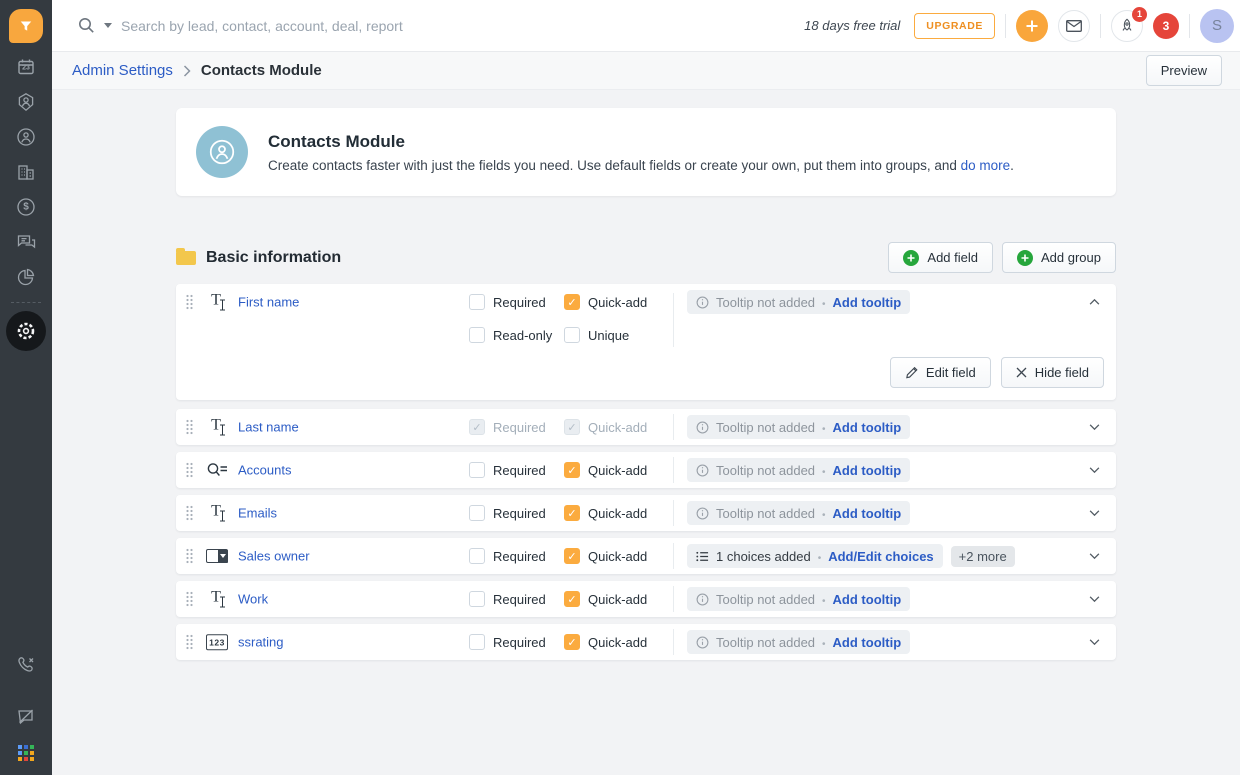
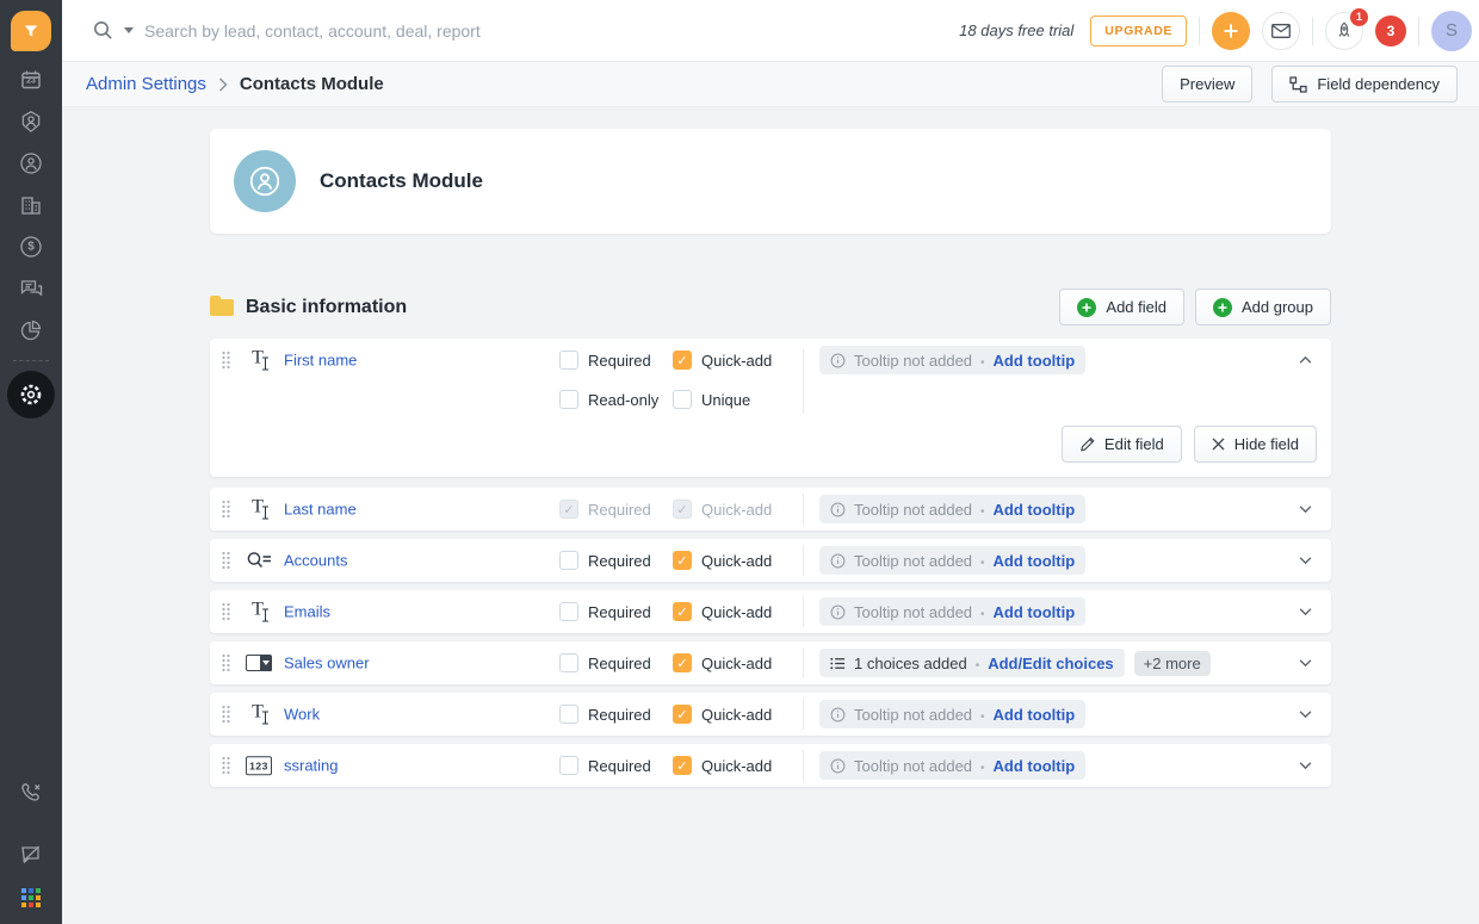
  $
  Search by lead, contact, account, deal, report
  18 days free trial
  UPGRADE
  1
  3
  S
  Admin Settings
  Contacts Module
  Preview
+ Field dependency
  Contacts Module
- Create contacts faster with just the fields you need. Use default fields or create your own, put them into groups, and do more.
  Basic information
  Add field
  Add group
  T
  First name
  Required
  Quick-add
  Tooltip not added
  Add tooltip
  Read-only
  Unique
  Edit field
  Hide field
  T
  Last name
  Required
  Quick-add
  Tooltip not added
  Add tooltip
  Accounts
  Required
  Quick-add
  Tooltip not added
  Add tooltip
  T
  Emails
  Required
  Quick-add
  Tooltip not added
  Add tooltip
  Sales owner
  Required
  Quick-add
  1 choices added
  Add/Edit choices
  +2 more
  T
  Work
  Required
  Quick-add
  Tooltip not added
  Add tooltip
  123
  ssrating
  Required
  Quick-add
  Tooltip not added
  Add tooltip
